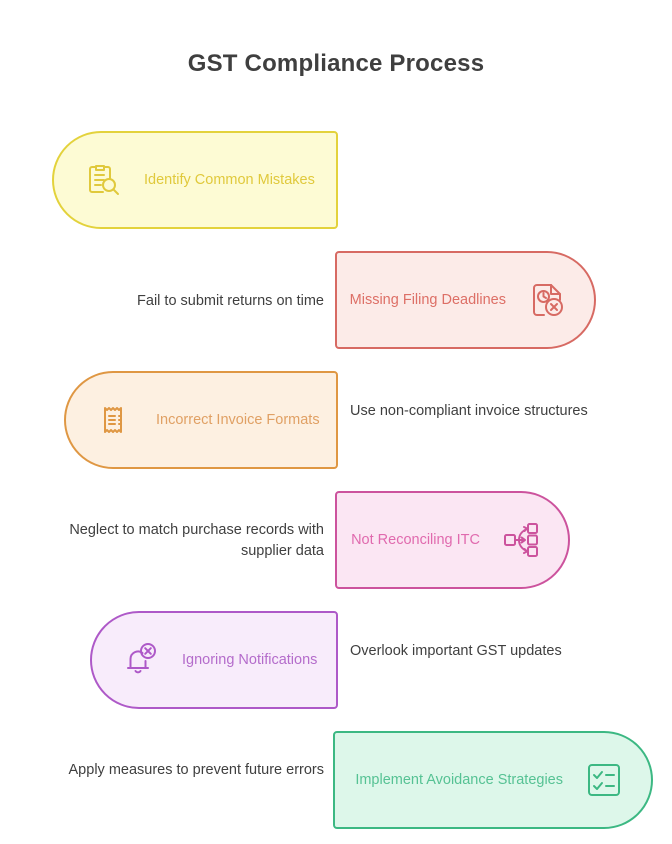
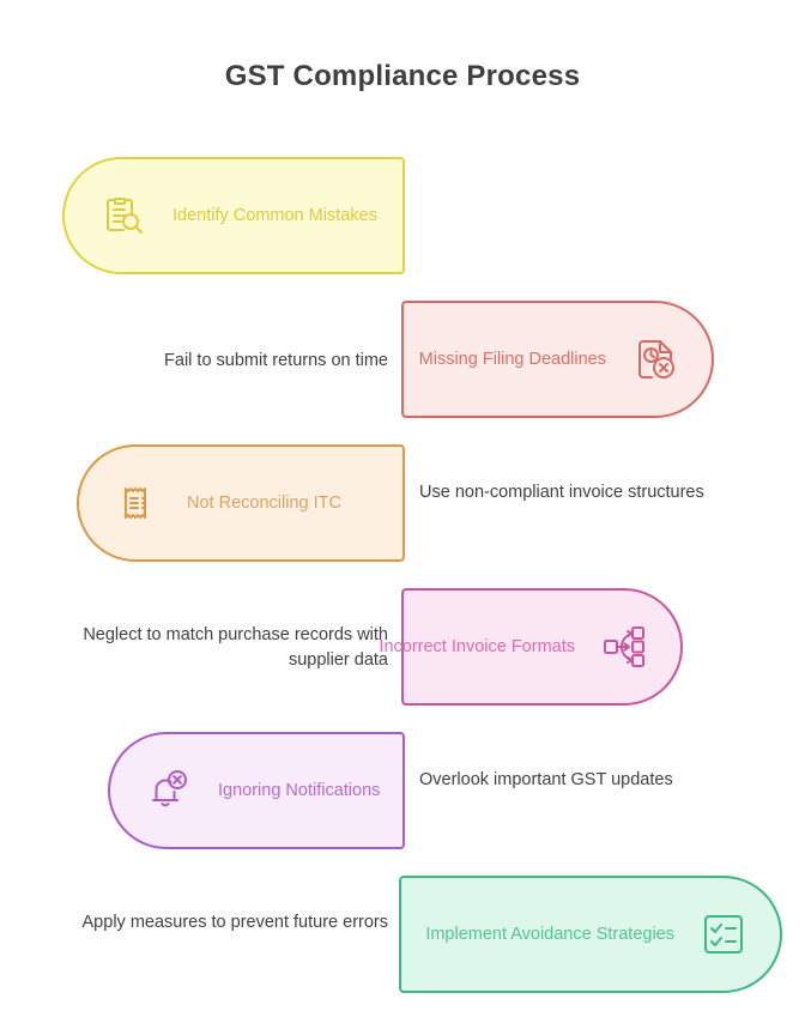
  GST Compliance Process
  Identify Common Mistakes
  Missing Filing Deadlines
  Fail to submit returns on time
- Incorrect Invoice Formats
+ Not Reconciling ITC
  Use non-compliant invoice structures
- Not Reconciling ITC
+ Incorrect Invoice Formats
  Neglect to match purchase records with supplier data
  Ignoring Notifications
  Overlook important GST updates
  Implement Avoidance Strategies
  Apply measures to prevent future errors
